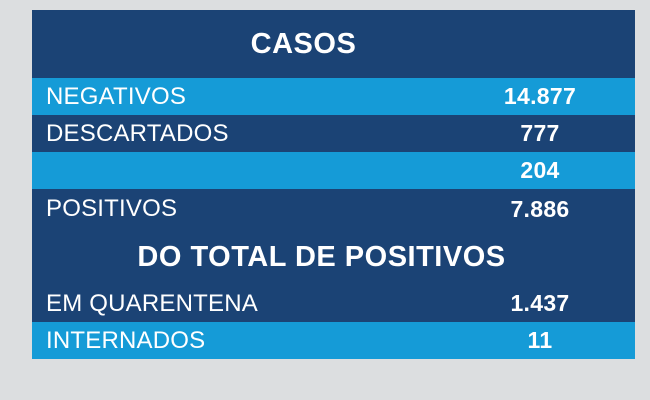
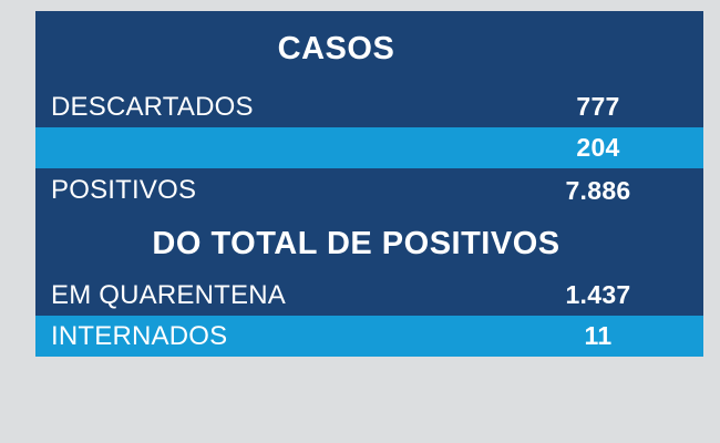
  CASOS
- NEGATIVOS
- 14.877
  DESCARTADOS
  777
  204
  POSITIVOS
  7.886
  DO TOTAL DE POSITIVOS
  EM QUARENTENA
  1.437
  INTERNADOS
  11
